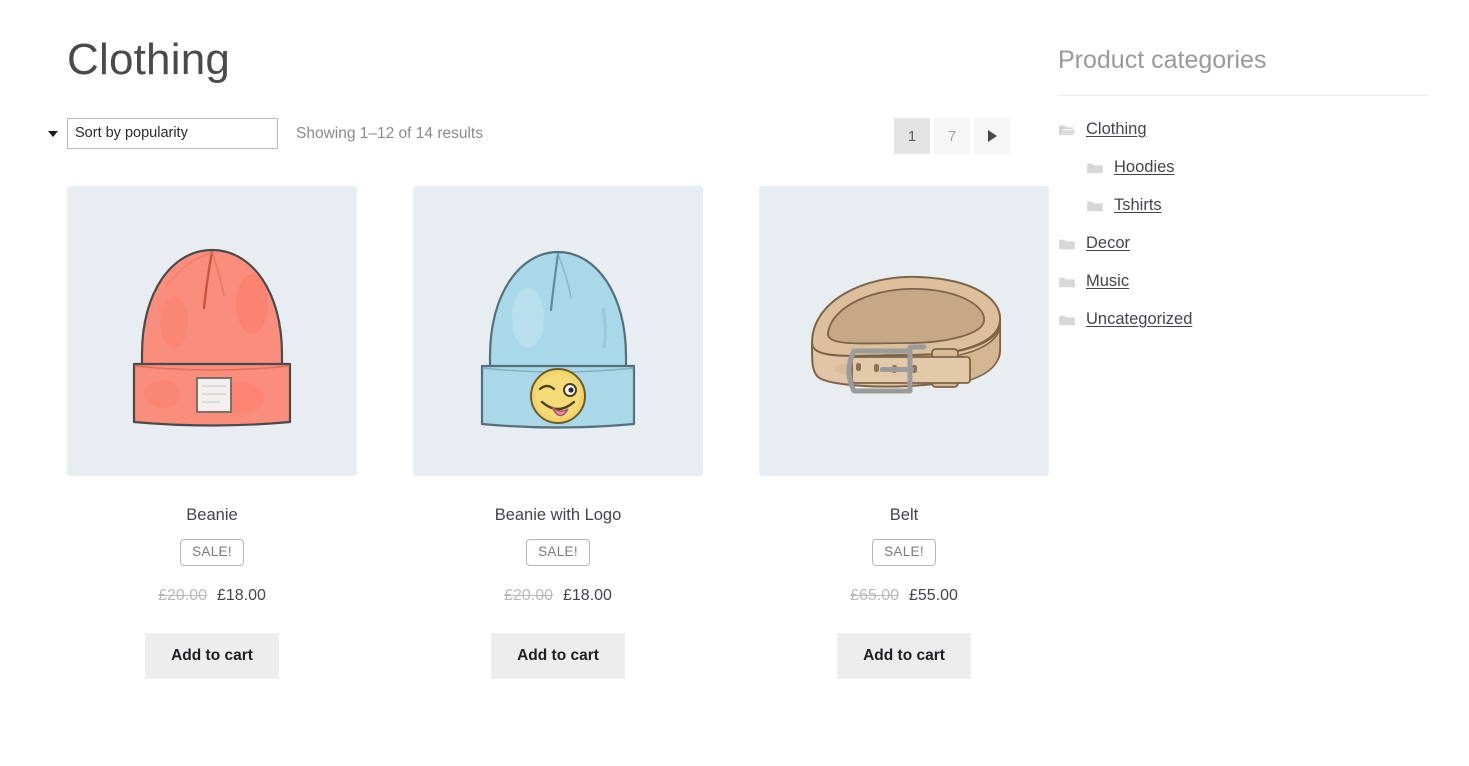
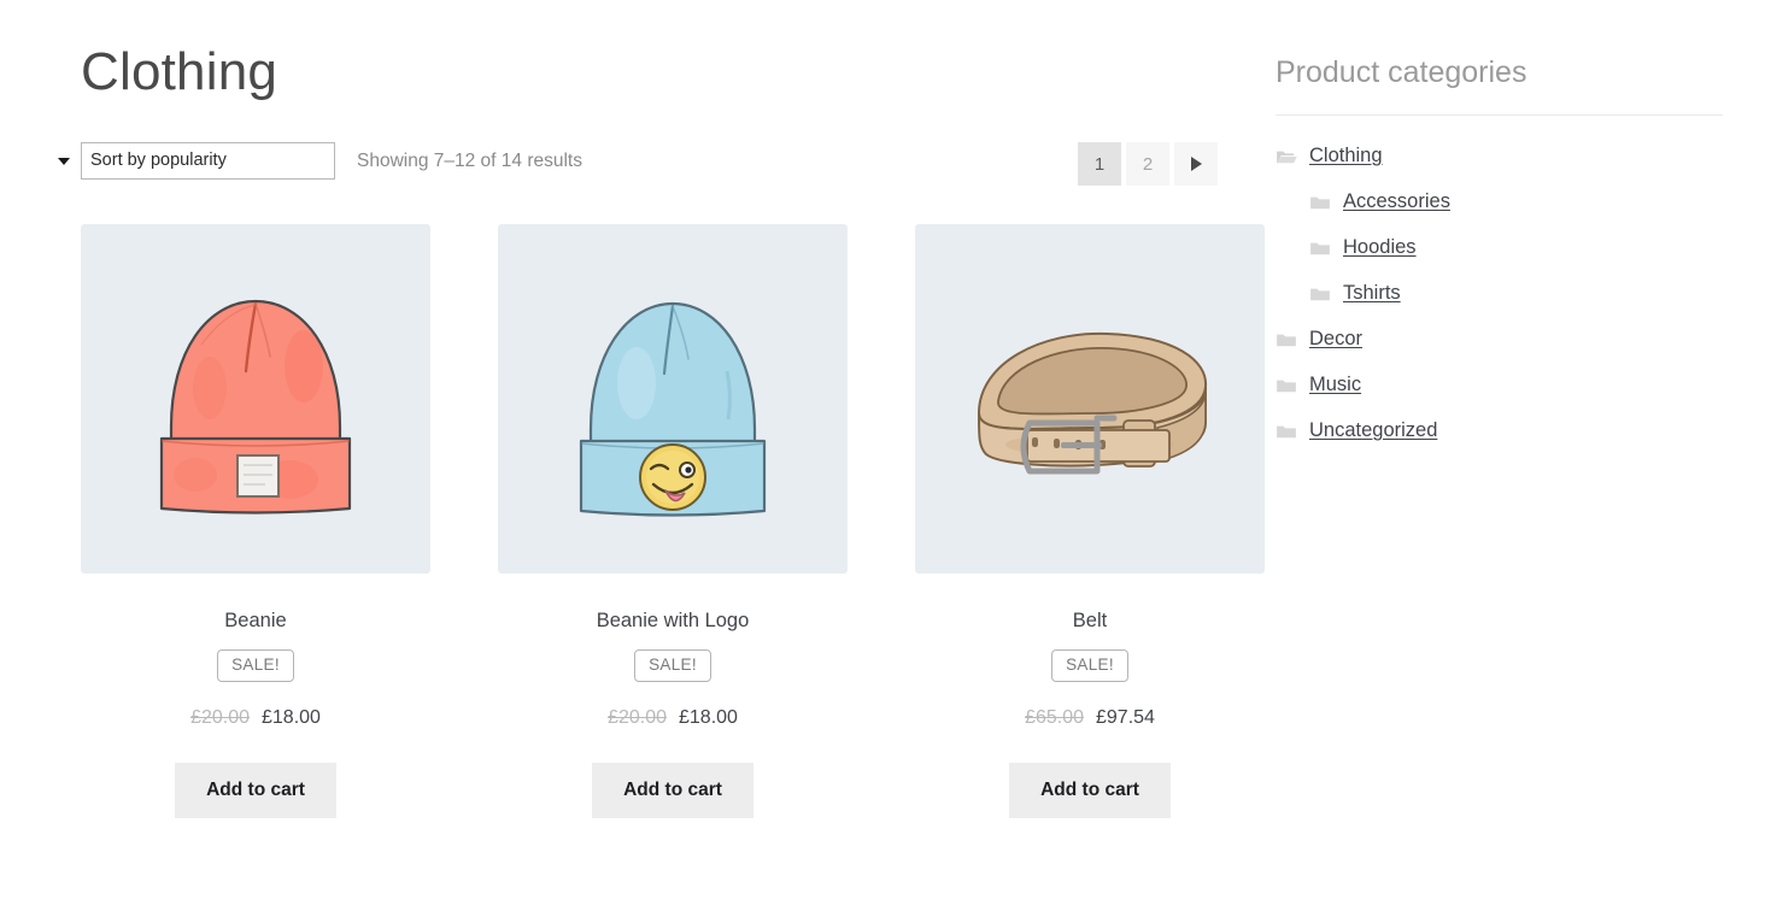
  Clothing
  Sort by popularity
- Showing 1–12 of 14 results
+ Showing 7–12 of 14 results
  1
- 7
+ 2
  Beanie
  SALE!
  £20.00 £18.00
  Add to cart
  Beanie with Logo
  SALE!
  £20.00 £18.00
  Add to cart
  Belt
  SALE!
- £65.00 £55.00
+ £65.00 £97.54
  Add to cart
  Product categories
  Clothing
+ Accessories
  Hoodies
  Tshirts
  Decor
  Music
  Uncategorized
